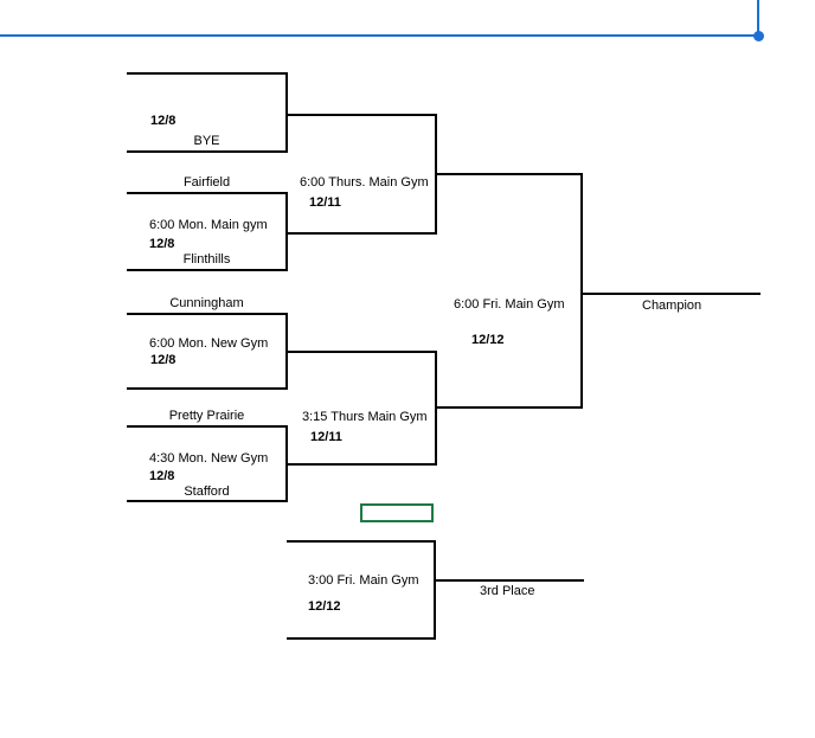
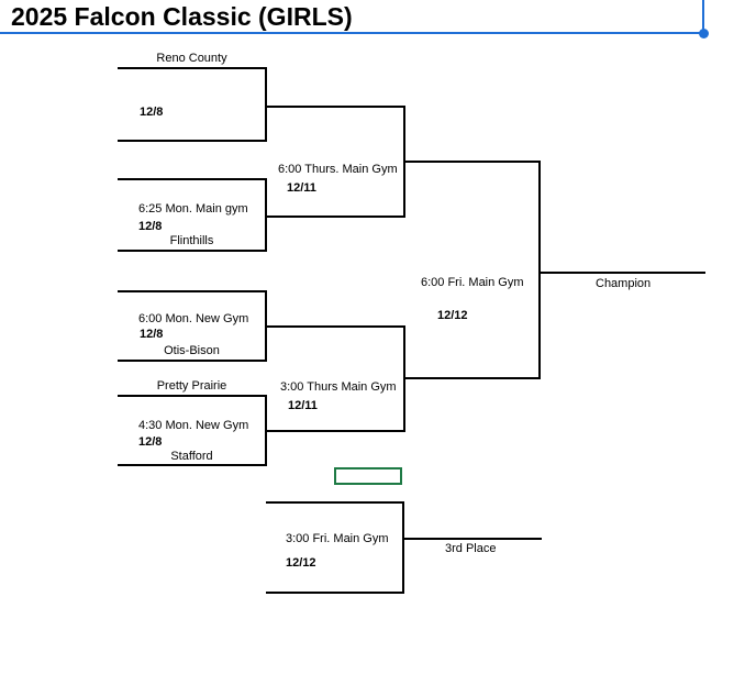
+ 2025 Falcon Classic (GIRLS)
+ Reno County
  12/8
- BYE
- Fairfield
- 6:00 Mon. Main gym
+ 6:25 Mon. Main gym
  12/8
  Flinthills
  6:00 Thurs. Main Gym
  12/11
- Cunningham
  6:00 Mon. New Gym
  12/8
+ Otis-Bison
  Pretty Prairie
  4:30 Mon. New Gym
  12/8
  Stafford
- 3:15 Thurs Main Gym
+ 3:00 Thurs Main Gym
  12/11
  6:00 Fri. Main Gym
  12/12
  Champion
  3:00 Fri. Main Gym
  12/12
  3rd Place
